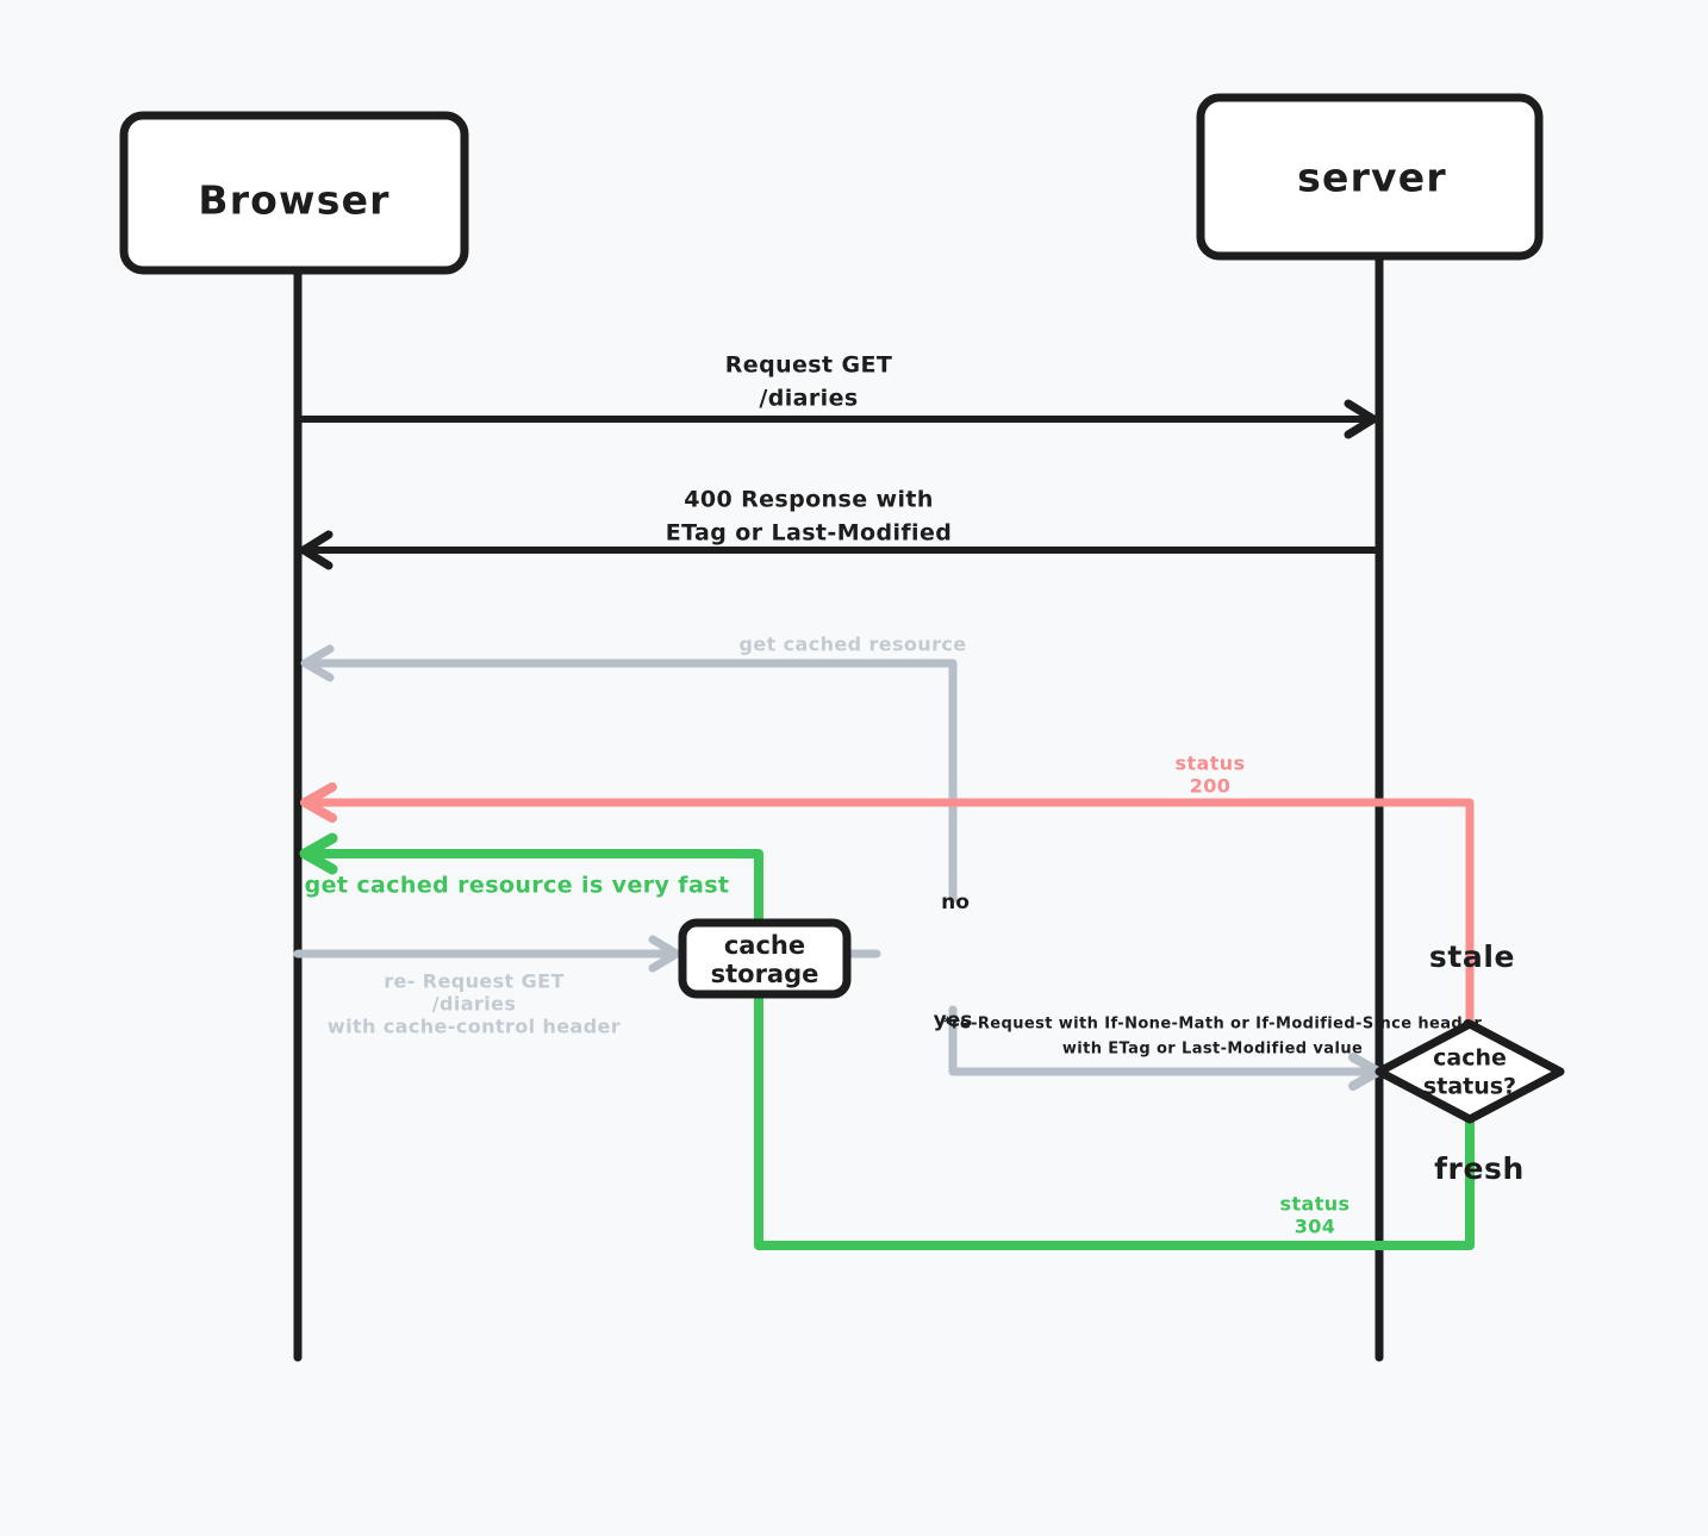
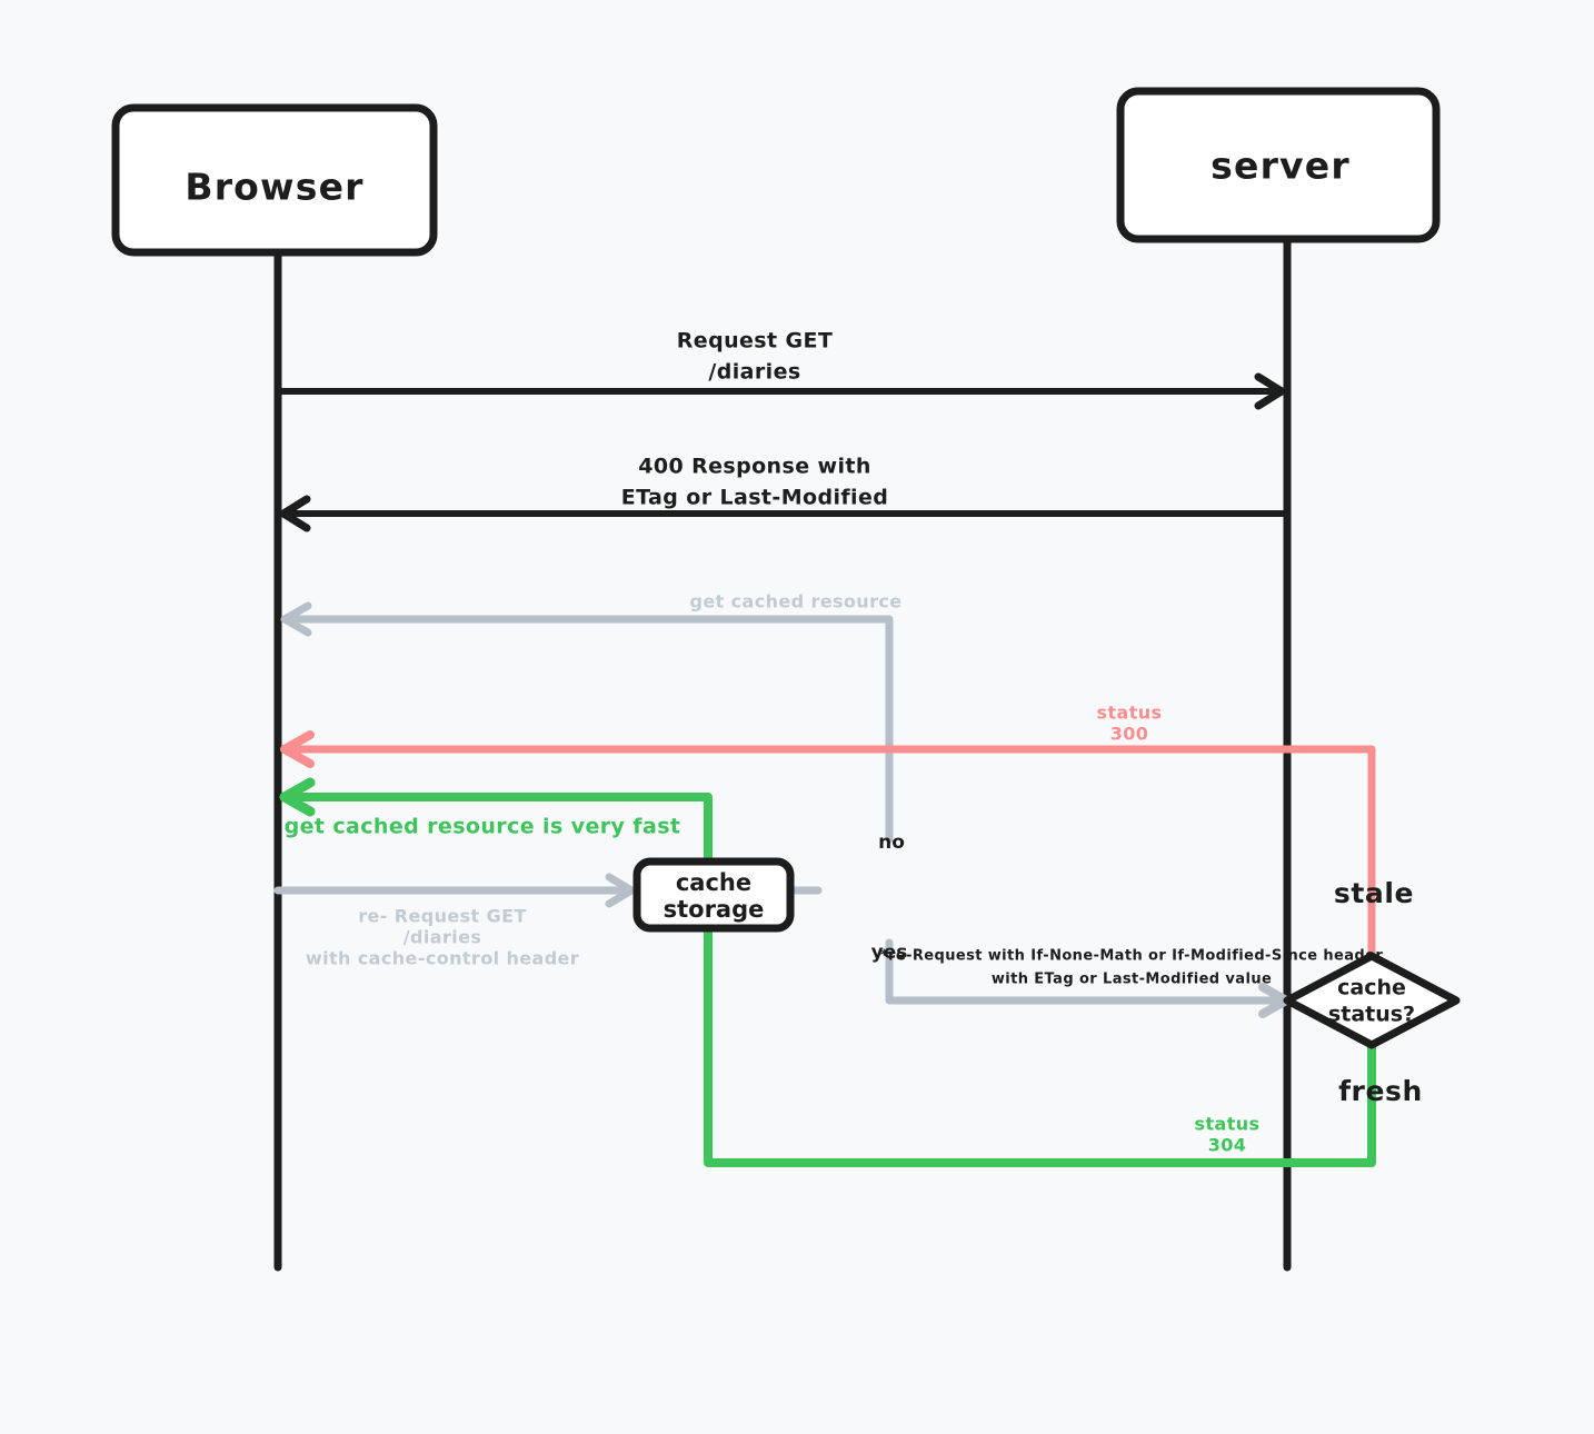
  Request GET
  /diaries
  400 Response with
  ETag or Last-Modified
  get cached resource
  status
- 200
+ 300
  status
  304
  get cached resource is very fast
  re- Request GET
  /diaries
  with cache-control header
  *re-Request with If-None-Math or If-Modified-Since head
  with ETag or Last-Modified value
  no
  yes
  stale
  fresh
  Browser
  server
  cache
  storage
  cache
  status?
